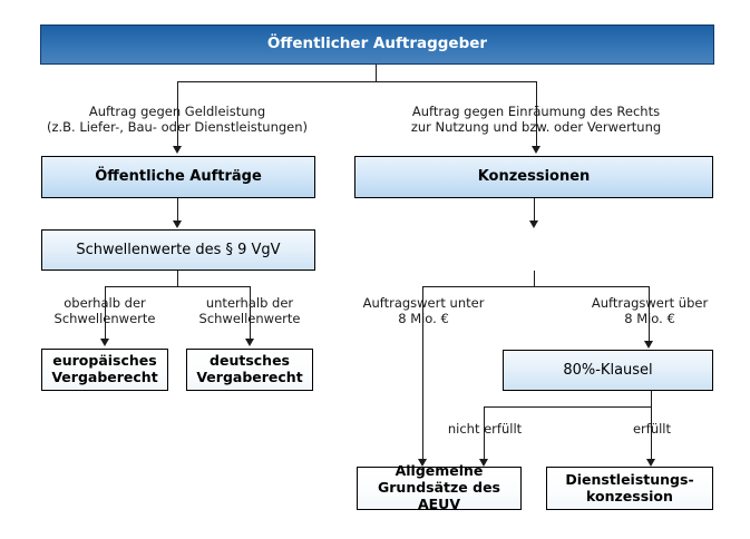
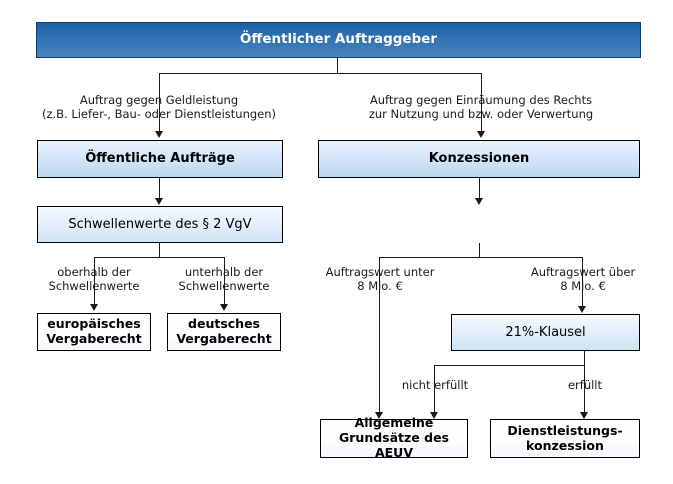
  Öffentlicher Auftraggeber
  Auftrag gegen Geldleistung
  (z.B. Liefer-, Bau- oder Dienstleistungen)
  Auftrag gegen Einräumung des Rechts
  zur Nutzung und bzw. oder Verwertung
  Öffentliche Aufträge
  Konzessionen
- Schwellenwerte des § 9 VgV
+ Schwellenwerte des § 2 VgV
  oberhalb der
  Schwellenwerte
  unterhalb der
  Schwellenwerte
  Auftragswert unter
  8 Mio. €
  Auftragswert über
  8 Mio. €
  europäisches
  Vergaberecht
  deutsches
  Vergaberecht
- 80%-Klausel
+ 21%-Klausel
  nicht erfüllt
  erfüllt
  Allgemeine
  Grundsätze des AEUV
  Dienstleistungs-
  konzession
